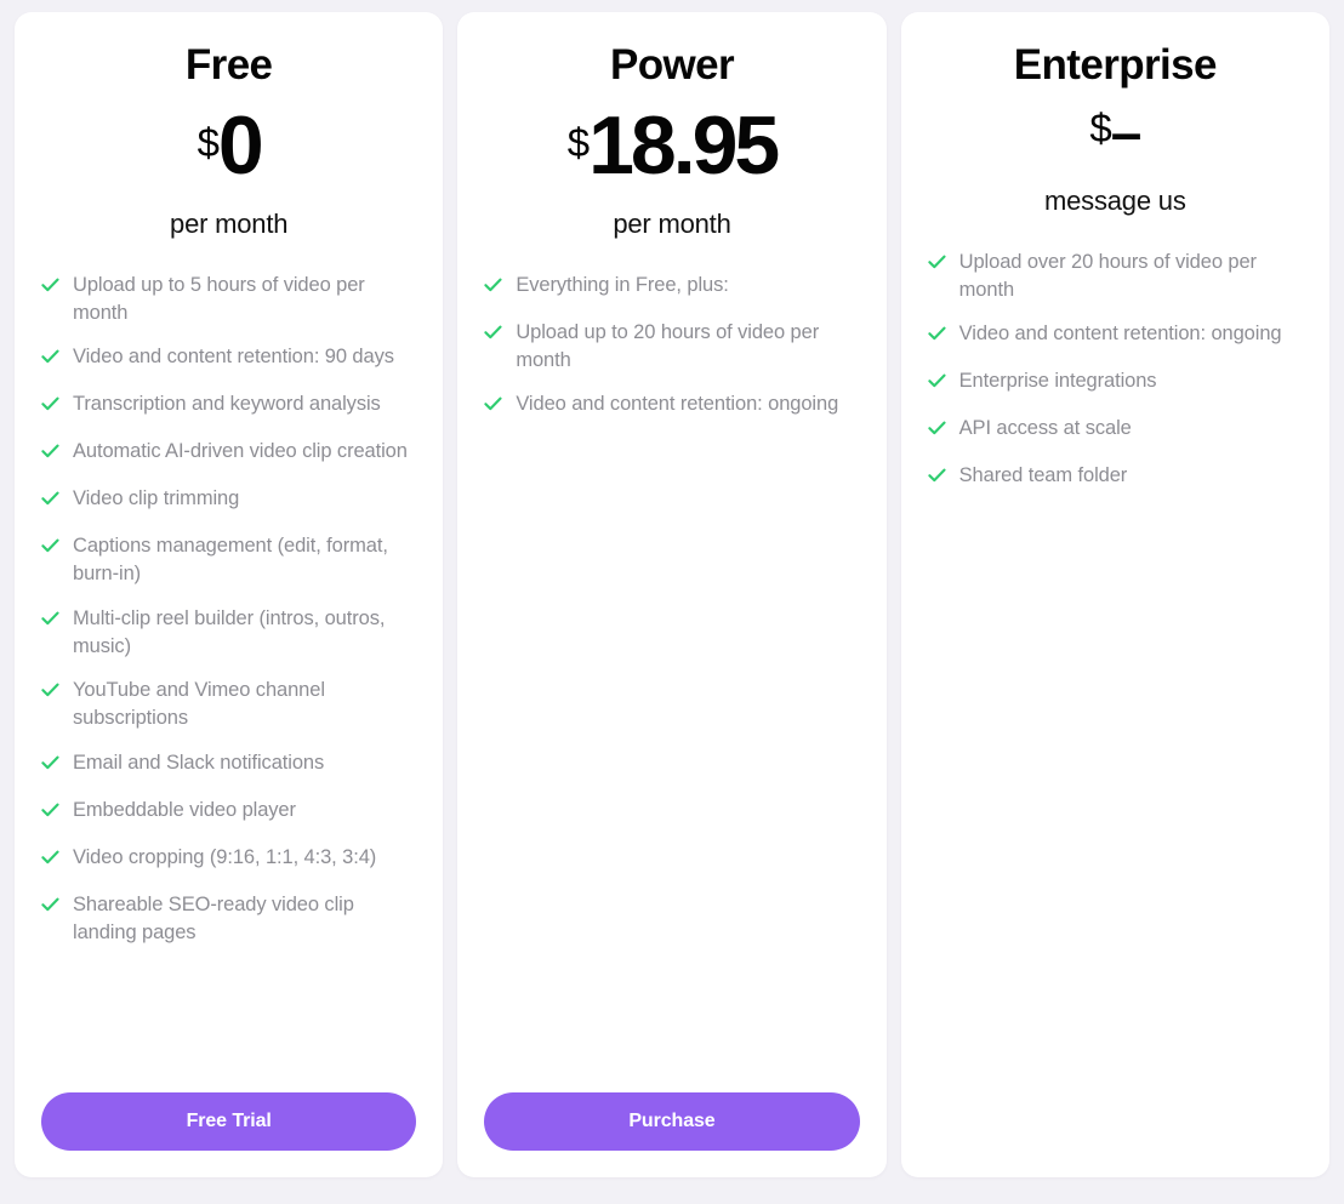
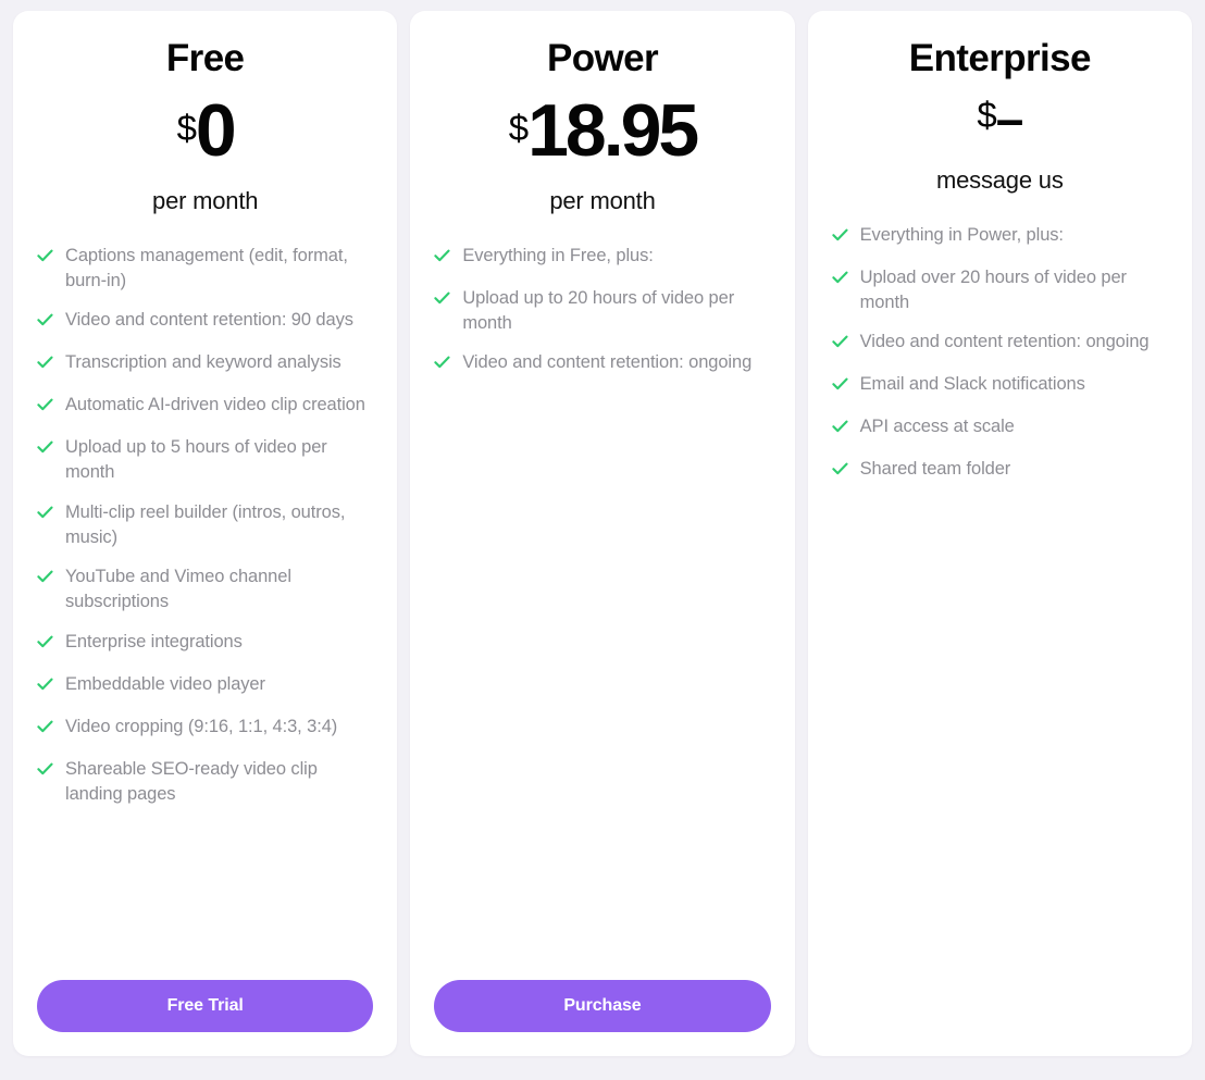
  Free
  $0
  per month
- Upload up to 5 hours of video per month
+ Captions management (edit, format, burn-in)
  Video and content retention: 90 days
  Transcription and keyword analysis
  Automatic AI-driven video clip creation
- Video clip trimming
- Captions management (edit, format, burn-in)
+ Upload up to 5 hours of video per month
  Multi-clip reel builder (intros, outros, music)
  YouTube and Vimeo channel subscriptions
- Email and Slack notifications
+ Enterprise integrations
  Embeddable video player
  Video cropping (9:16, 1:1, 4:3, 3:4)
  Shareable SEO-ready video clip landing pages
  Free Trial
  Power
  $18.95
  per month
  Everything in Free, plus:
  Upload up to 20 hours of video per month
  Video and content retention: ongoing
  Purchase
  Enterprise
  $–
  message us
+ Everything in Power, plus:
  Upload over 20 hours of video per month
  Video and content retention: ongoing
- Enterprise integrations
+ Email and Slack notifications
  API access at scale
  Shared team folder
